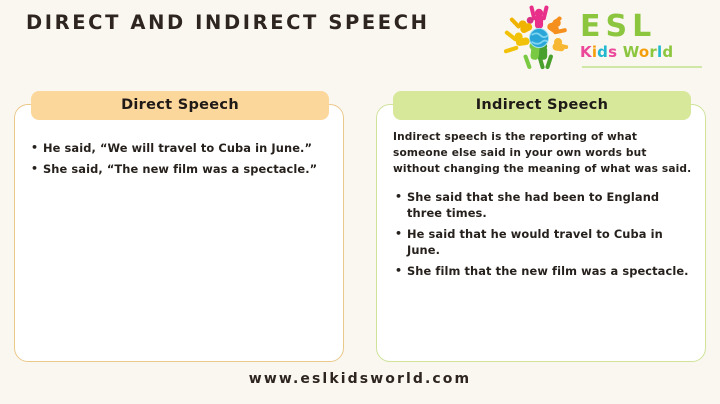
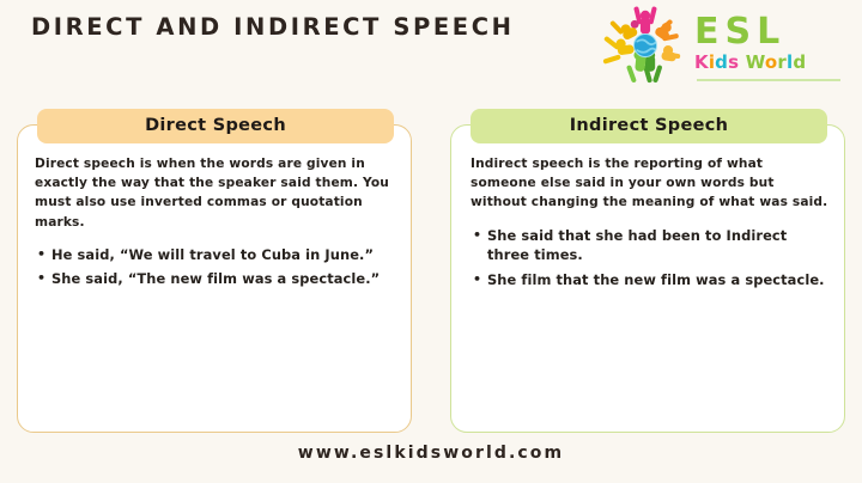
  DIRECT AND INDIRECT SPEECH
  ESL
  Kids World
  Direct Speech
+ Direct speech is when the words are given in exactly the way that the speaker said them. You must also use inverted commas or quotation marks.
  He said, “We will travel to Cuba in June.”
  She said, “The new film was a spectacle.”
  Indirect Speech
  Indirect speech is the reporting of what someone else said in your own words but without changing the meaning of what was said.
- She said that she had been to England three times.
+ She said that she had been to Indirect three times.
- He said that he would travel to Cuba in June.
  She film that the new film was a spectacle.
  www.eslkidsworld.com
